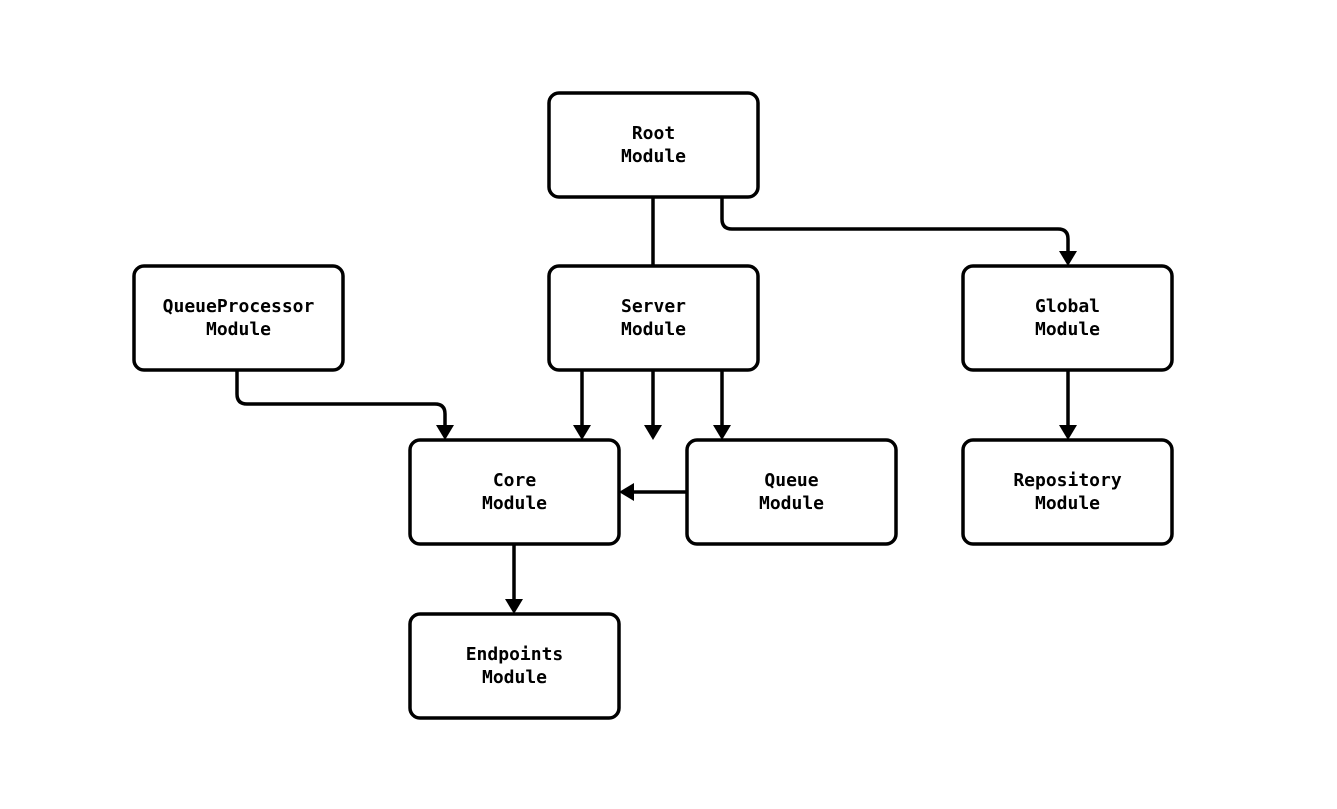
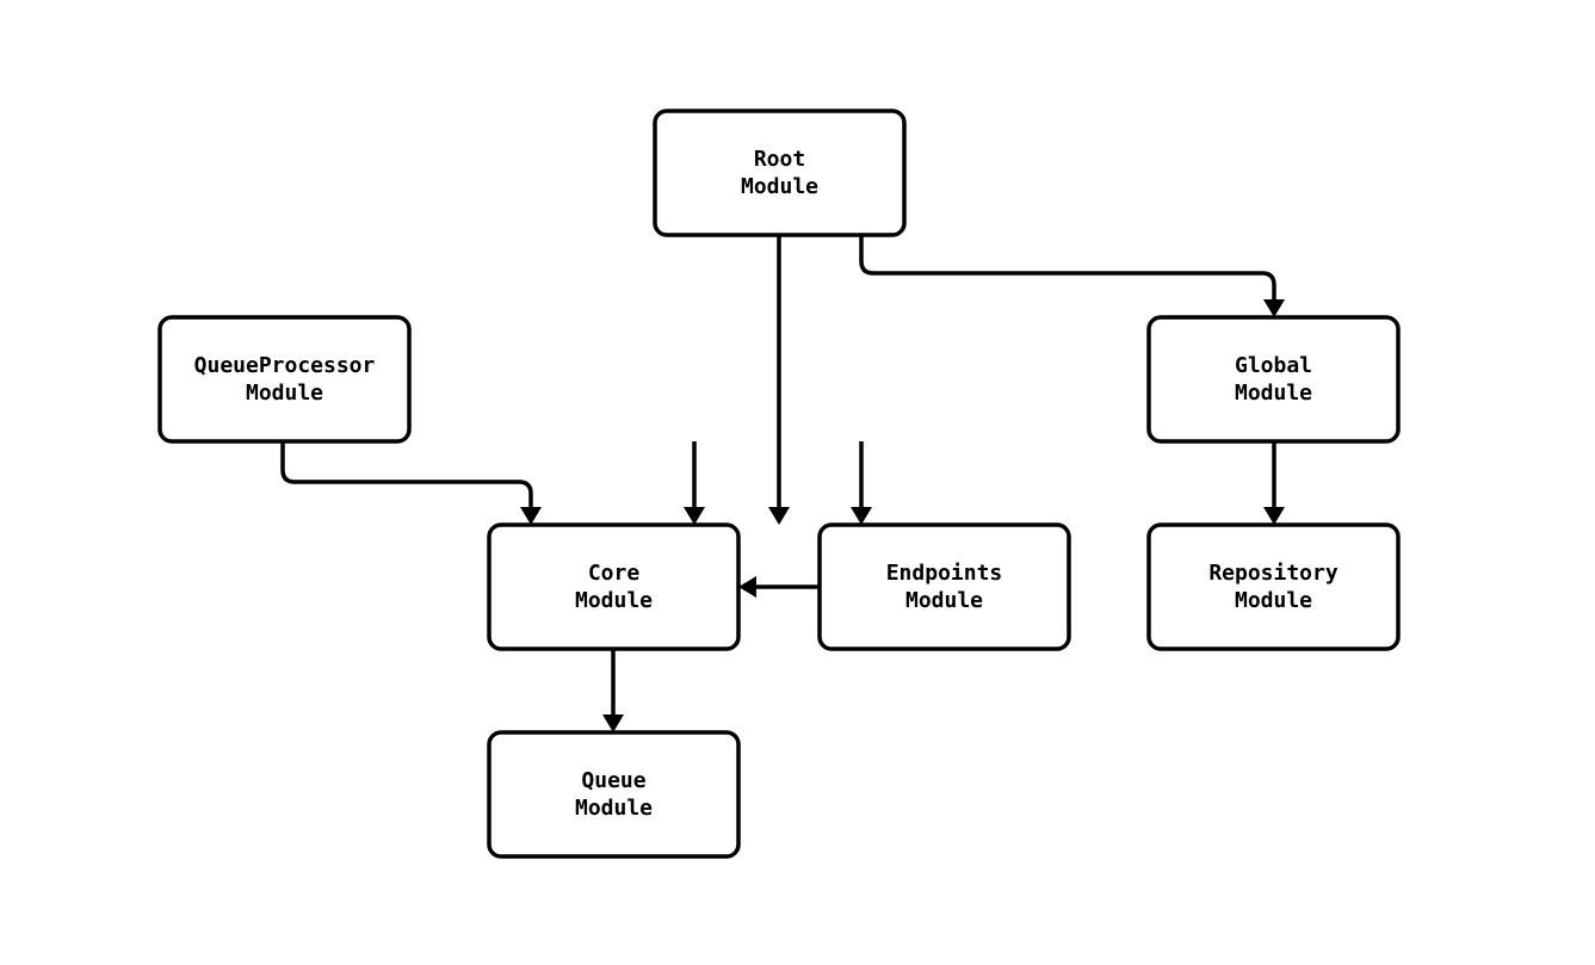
  Root Module
  QueueProcessor Module
- Server Module
  Global Module
  Core Module
- Queue Module
+ Endpoints Module
  Repository Module
- Endpoints Module
+ Queue Module
